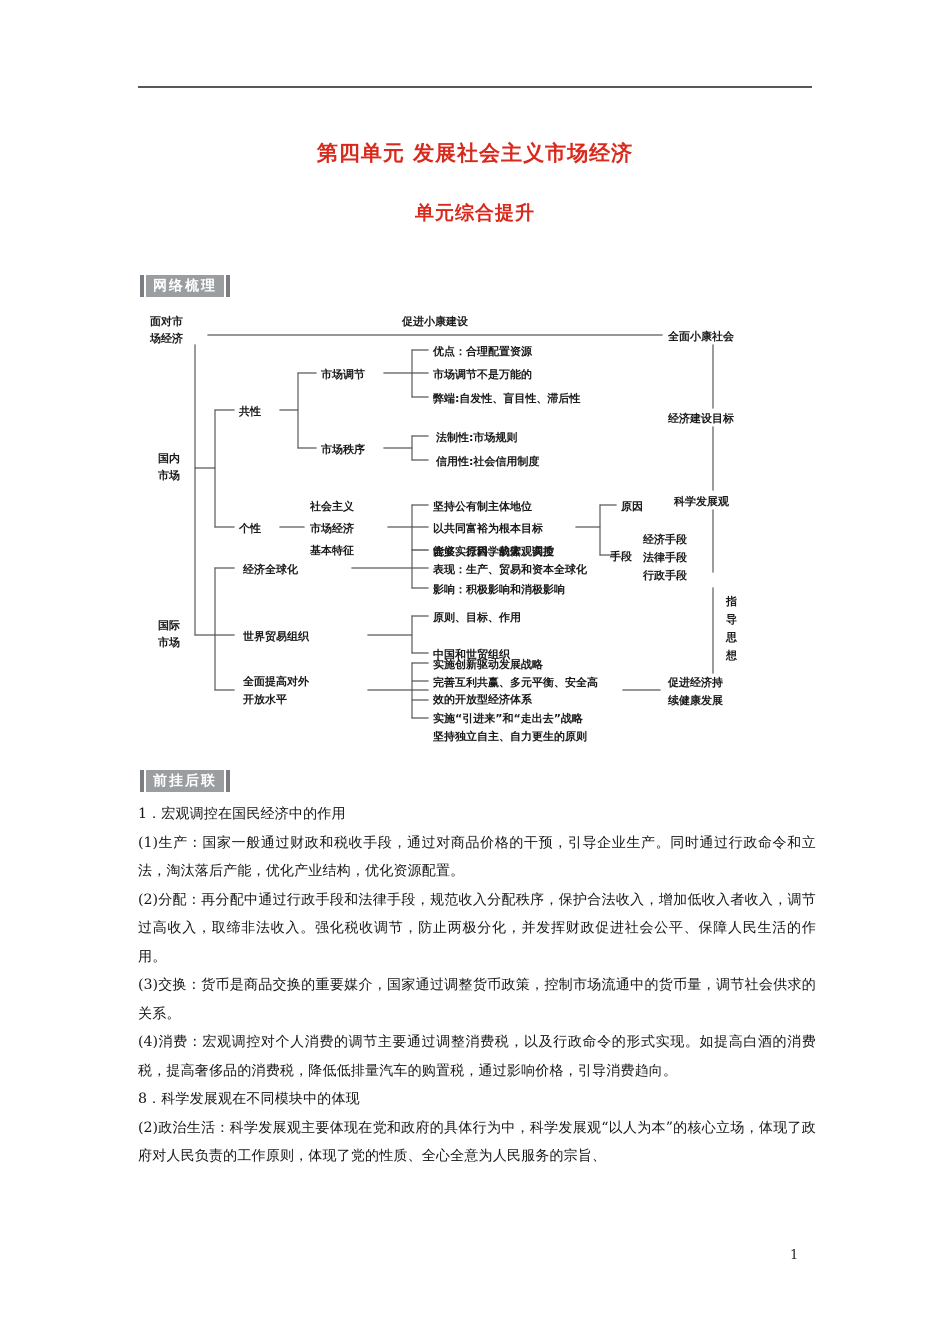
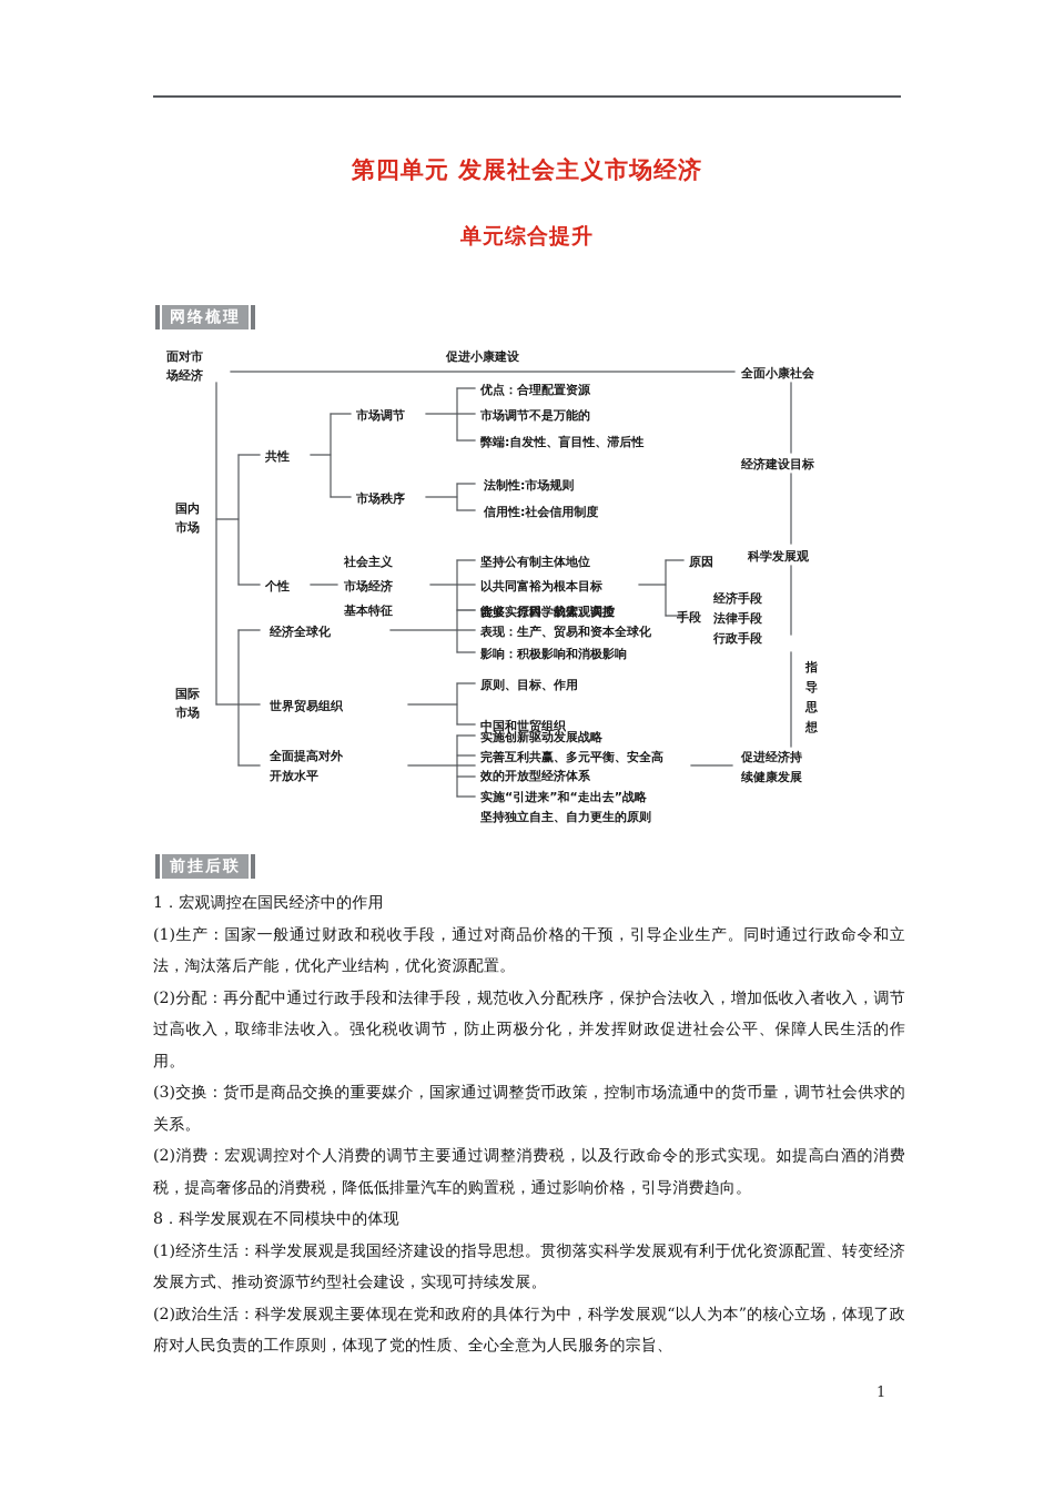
  第四单元 发展社会主义市场经济
  单元综合提升
  网络梳理
  促进小康建设
  面对市
  场经济
  国内
  市场
  国际
  市场
  共性
  个性
  市场调节
  市场秩序
  优点：合理配置资源
  市场调节不是万能的
  弊端:自发性、盲目性、滞后性
  法制性:市场规则
  信用性:社会信用制度
  社会主义
  市场经济
  基本特征
  坚持公有制主体地位
  以共同富裕为根本目标
  能够实行科学的宏观调控
  原因
  手段
  经济手段
  法律手段
  行政手段
  经济全球化
  含义、原因、载体、实质
  表现：生产、贸易和资本全球化
  影响：积极影响和消极影响
  世界贸易组织
  原则、目标、作用
  中国和世贸组织
  全面提高对外
  开放水平
  实施创新驱动发展战略
  完善互利共赢、多元平衡、安全高
  效的开放型经济体系
  实施“引进来”和“走出去”战略
  坚持独立自主、自力更生的原则
  全面小康社会
  经济建设目标
  科学发展观
  促进经济持
  续健康发展
  指
  导
  思
  想
  前挂后联
  1．宏观调控在国民经济中的作用
  (1)生产：国家一般通过财政和税收手段，通过对商品价格的干预，引导企业生产。同时通过行政命令和立法，淘汰落后产能，优化产业结构，优化资源配置。
  (2)分配：再分配中通过行政手段和法律手段，规范收入分配秩序，保护合法收入，增加低收入者收入，调节过高收入，取缔非法收入。强化税收调节，防止两极分化，并发挥财政促进社会公平、保障人民生活的作用。
  (3)交换：货币是商品交换的重要媒介，国家通过调整货币政策，控制市场流通中的货币量，调节社会供求的关系。
- (4)消费：宏观调控对个人消费的调节主要通过调整消费税，以及行政命令的形式实现。如提高白酒的消费税，提高奢侈品的消费税，降低低排量汽车的购置税，通过影响价格，引导消费趋向。
+ (2)消费：宏观调控对个人消费的调节主要通过调整消费税，以及行政命令的形式实现。如提高白酒的消费税，提高奢侈品的消费税，降低低排量汽车的购置税，通过影响价格，引导消费趋向。
  8．科学发展观在不同模块中的体现
+ (1)经济生活：科学发展观是我国经济建设的指导思想。贯彻落实科学发展观有利于优化资源配置、转变经济发展方式、推动资源节约型社会建设，实现可持续发展。
  (2)政治生活：科学发展观主要体现在党和政府的具体行为中，科学发展观“以人为本”的核心立场，体现了政府对人民负责的工作原则，体现了党的性质、全心全意为人民服务的宗旨、
  1
